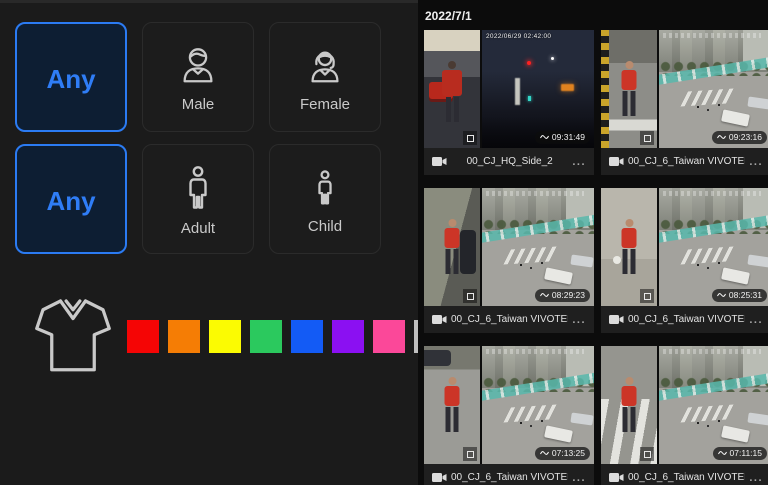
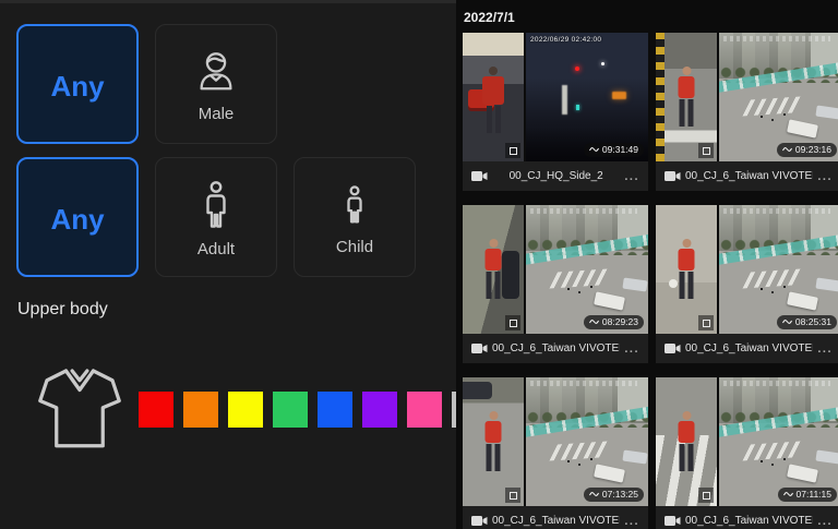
  Any
  Male
- Female
  Any
  Adult
  Child
+ Upper body
  2022/7/1
  09:31:49
  00_CJ_HQ_Side_2
  ...
  09:23:16
  00_CJ_6_Taiwan VIVOTE
  ...
  08:29:23
  00_CJ_6_Taiwan VIVOTE
  ...
  08:25:31
  00_CJ_6_Taiwan VIVOTE
  ...
  07:13:25
  00_CJ_6_Taiwan VIVOTE
  ...
  07:11:15
  00_CJ_6_Taiwan VIVOTE
  ...
